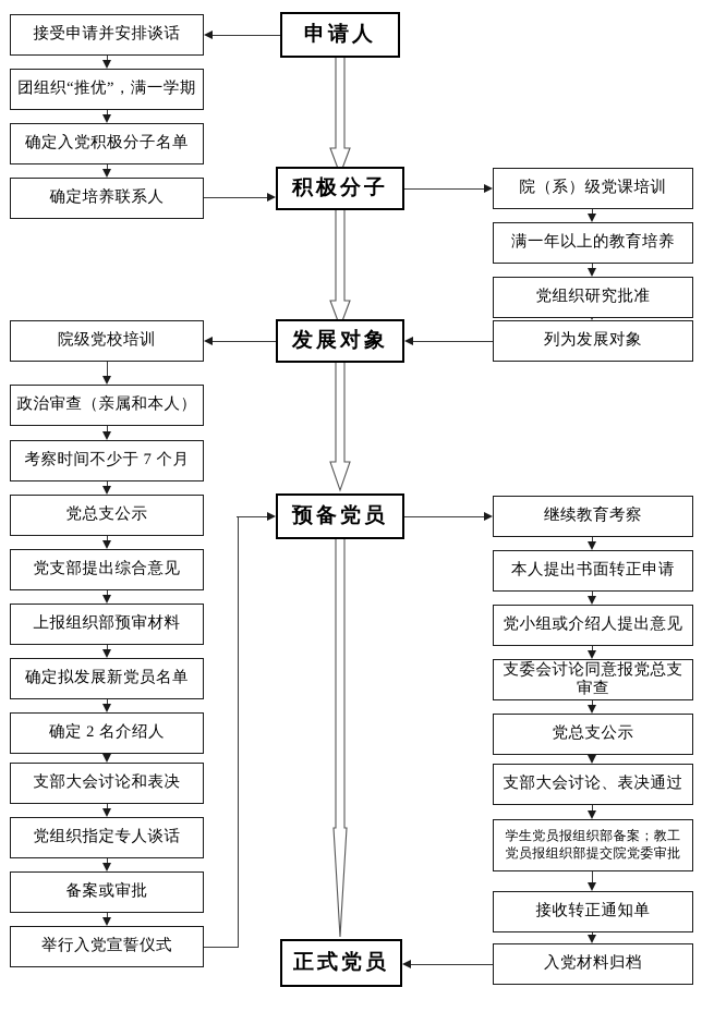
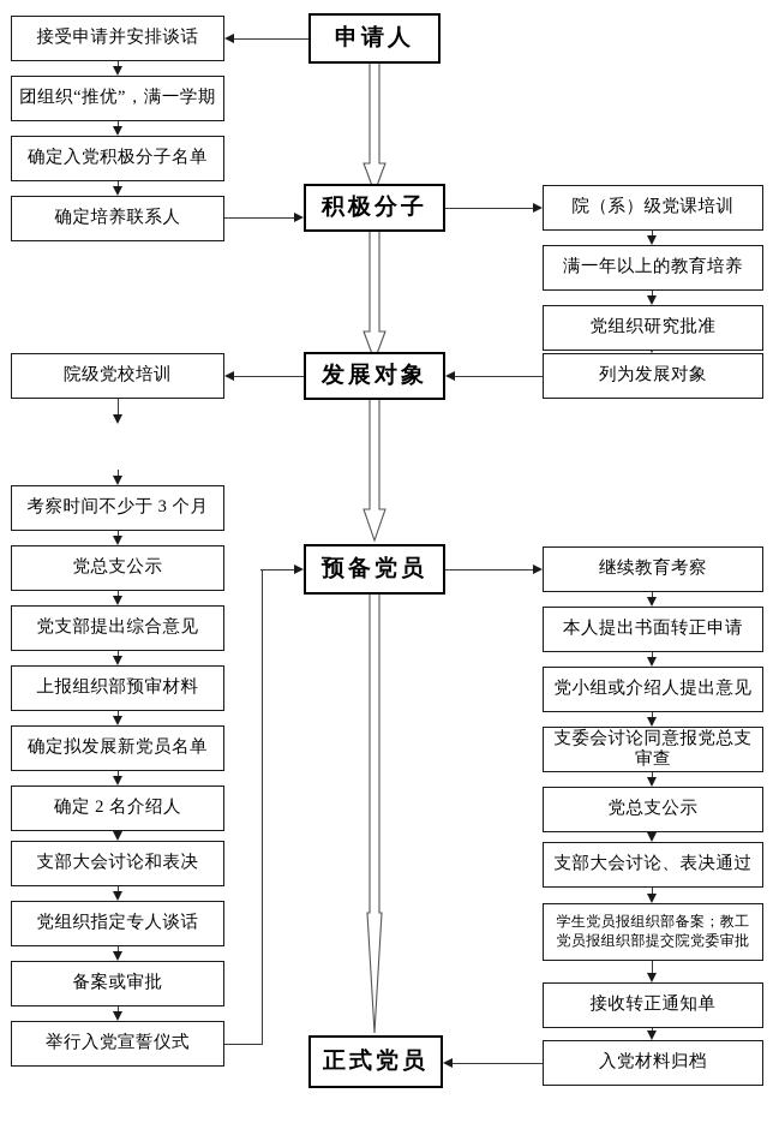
  申请人
  积极分子
  发展对象
  预备党员
  正式党员
  接受申请并安排谈话
  团组织“推优”，满一学期
  确定入党积极分子名单
  确定培养联系人
  院级党校培训
- 政治审查（亲属和本人）
- 考察时间不少于 7 个月
+ 考察时间不少于 3 个月
  党总支公示
  党支部提出综合意见
  上报组织部预审材料
  确定拟发展新党员名单
  确定 2 名介绍人
  支部大会讨论和表决
  党组织指定专人谈话
  备案或审批
  举行入党宣誓仪式
  院（系）级党课培训
  满一年以上的教育培养
  党组织研究批准
  列为发展对象
  继续教育考察
  本人提出书面转正申请
  党小组或介绍人提出意见
  支委会讨论同意报党总支审查
  党总支公示
  支部大会讨论、表决通过
  学生党员报组织部备案；教工
  党员报组织部提交院党委审批
  接收转正通知单
  入党材料归档
